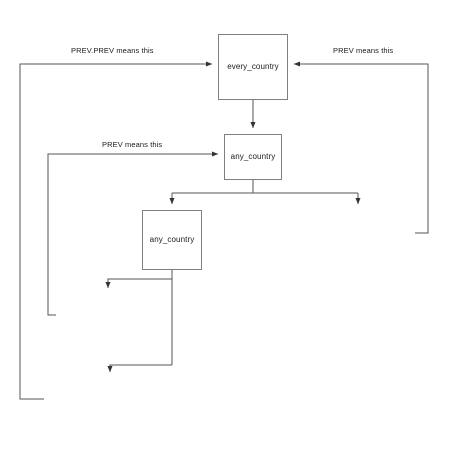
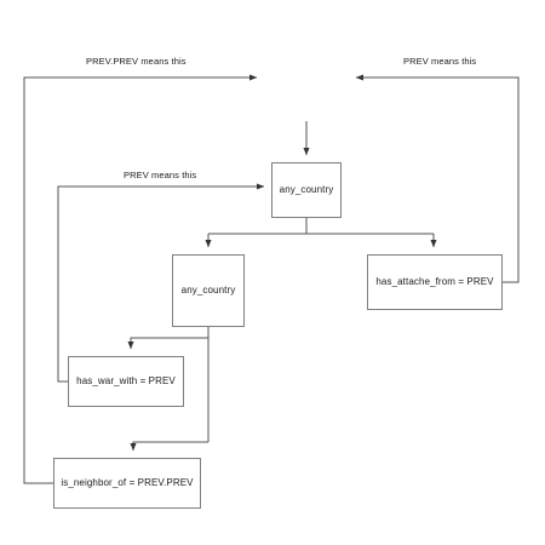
- every_country
  any_country
  any_country
+ has_attache_from = PREV
+ has_war_with = PREV
+ is_neighbor_of = PREV.PREV
  PREV.PREV means this
  PREV means this
  PREV means this
